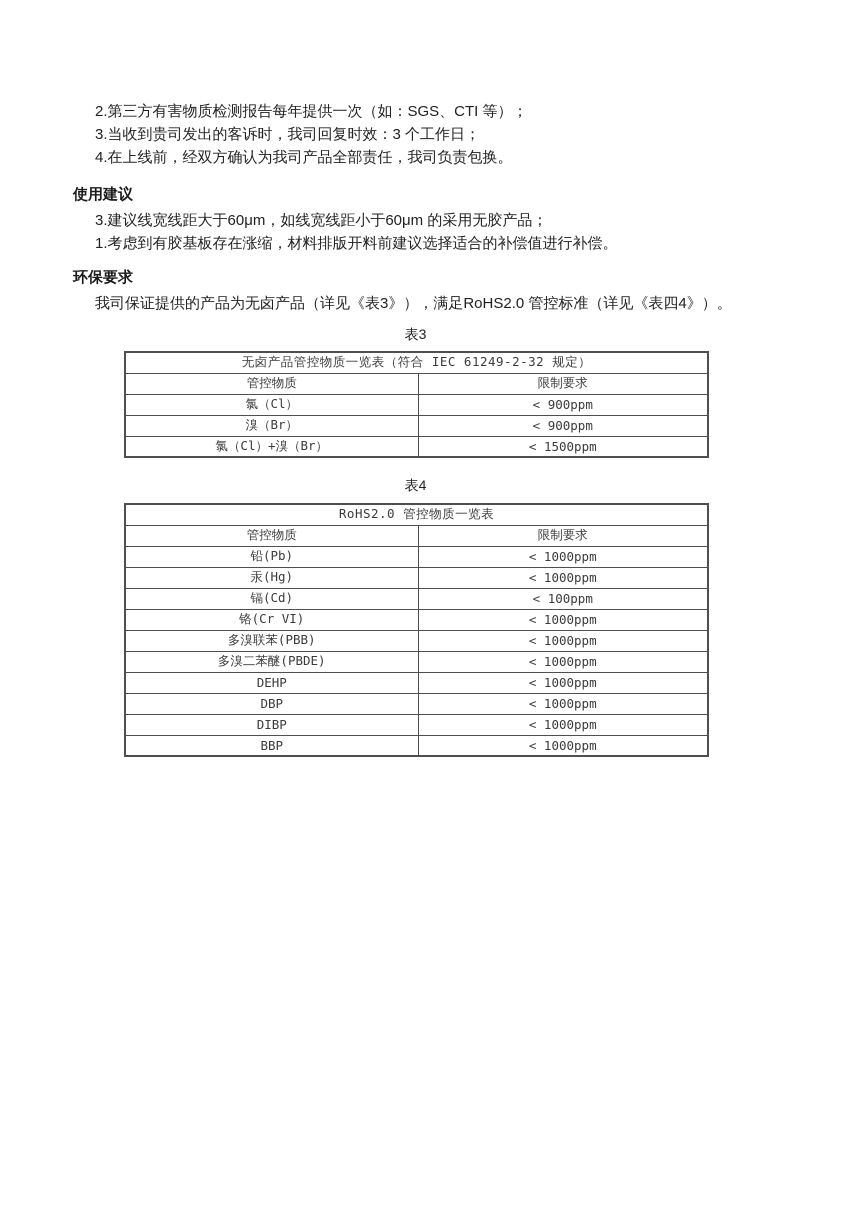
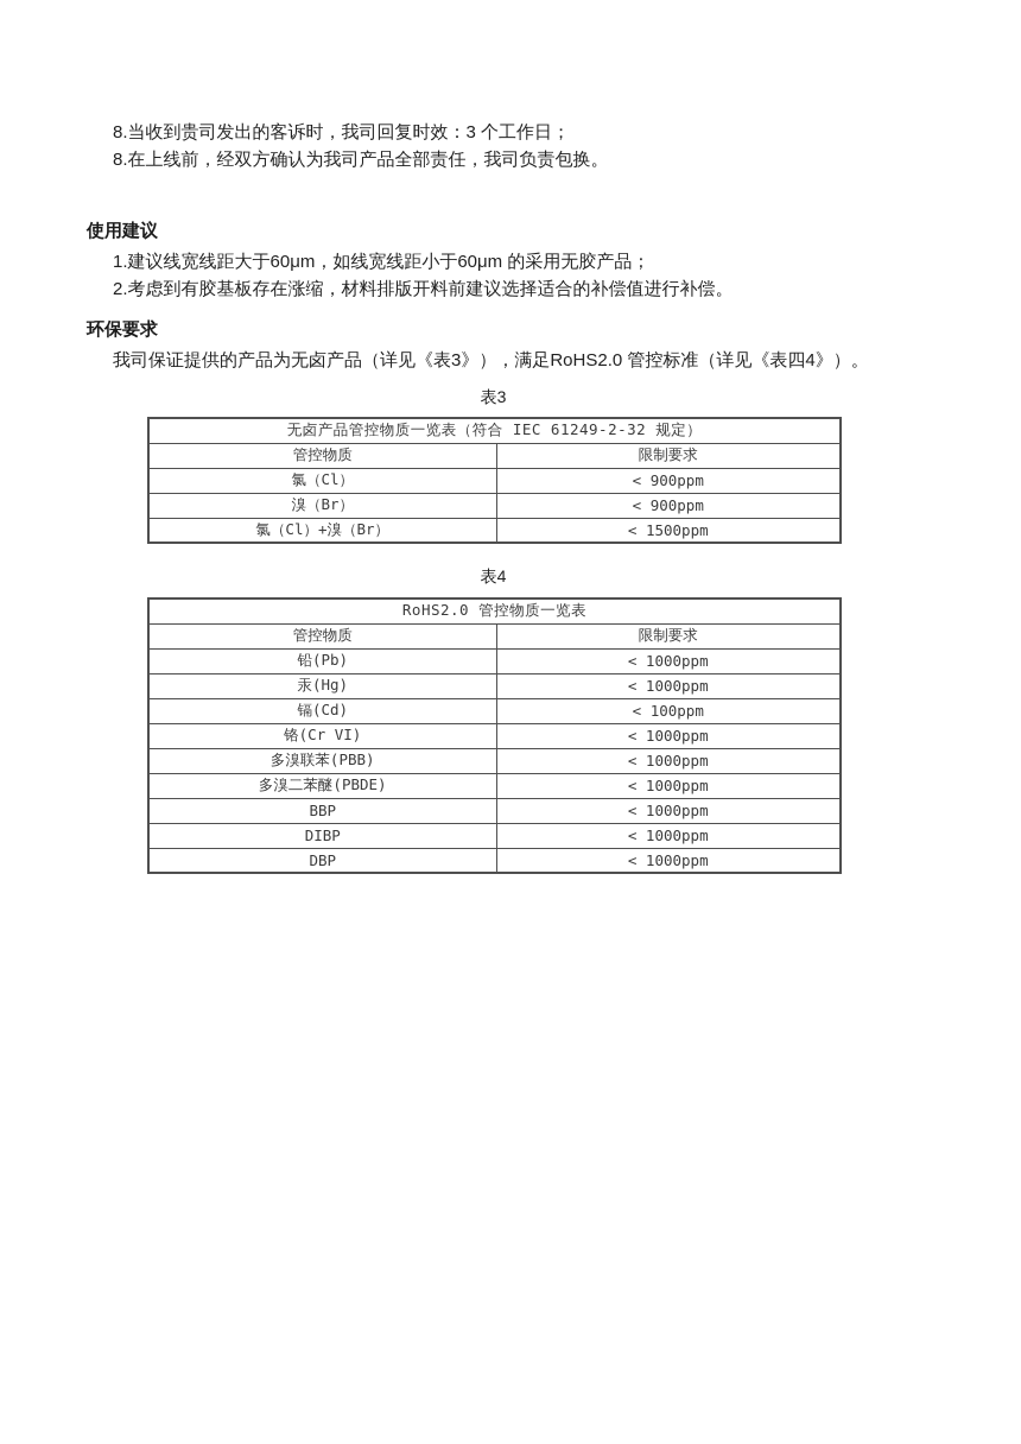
- 2.第三方有害物质检测报告每年提供一次（如：SGS、CTI 等）；
- 3.当收到贵司发出的客诉时，我司回复时效：3 个工作日；
+ 8.当收到贵司发出的客诉时，我司回复时效：3 个工作日；
- 4.在上线前，经双方确认为我司产品全部责任，我司负责包换。
+ 8.在上线前，经双方确认为我司产品全部责任，我司负责包换。
  使用建议
- 3.建议线宽线距大于60μm，如线宽线距小于60μm 的采用无胶产品；
+ 1.建议线宽线距大于60μm，如线宽线距小于60μm 的采用无胶产品；
- 1.考虑到有胶基板存在涨缩，材料排版开料前建议选择适合的补偿值进行补偿。
+ 2.考虑到有胶基板存在涨缩，材料排版开料前建议选择适合的补偿值进行补偿。
  环保要求
  我司保证提供的产品为无卤产品（详见《表3》），满足RoHS2.0 管控标准（详见《表四4》）。
  表3
  无卤产品管控物质一览表（符合 IEC 61249-2-32 规定）
  管控物质	限制要求
  氯（Cl）	< 900ppm
  溴（Br）	< 900ppm
  氯（Cl）+溴（Br）	< 1500ppm
  表4
  RoHS2.0 管控物质一览表
  管控物质	限制要求
  铅(Pb)	< 1000ppm
  汞(Hg)	< 1000ppm
  镉(Cd)	< 100ppm
  铬(Cr VI)	< 1000ppm
  多溴联苯(PBB)	< 1000ppm
  多溴二苯醚(PBDE)	< 1000ppm
- DEHP	< 1000ppm
- DBP	< 1000ppm
+ BBP	< 1000ppm
  DIBP	< 1000ppm
- BBP	< 1000ppm
+ DBP	< 1000ppm
